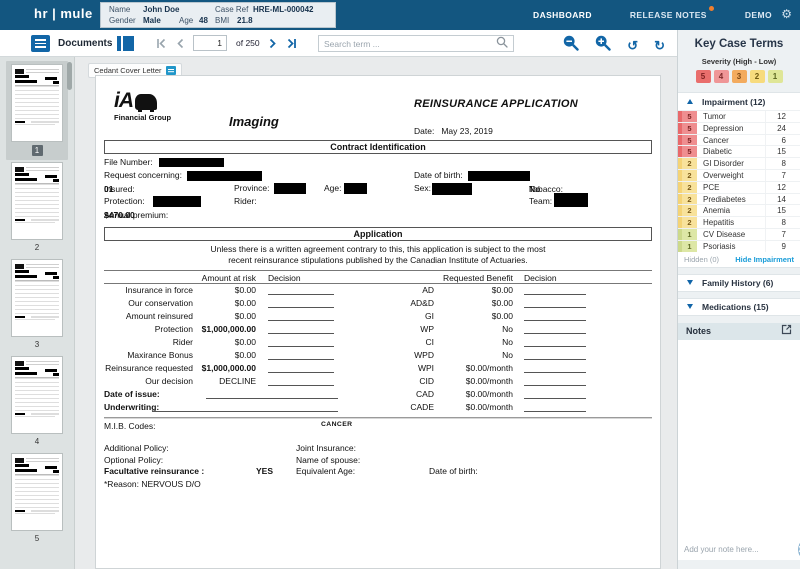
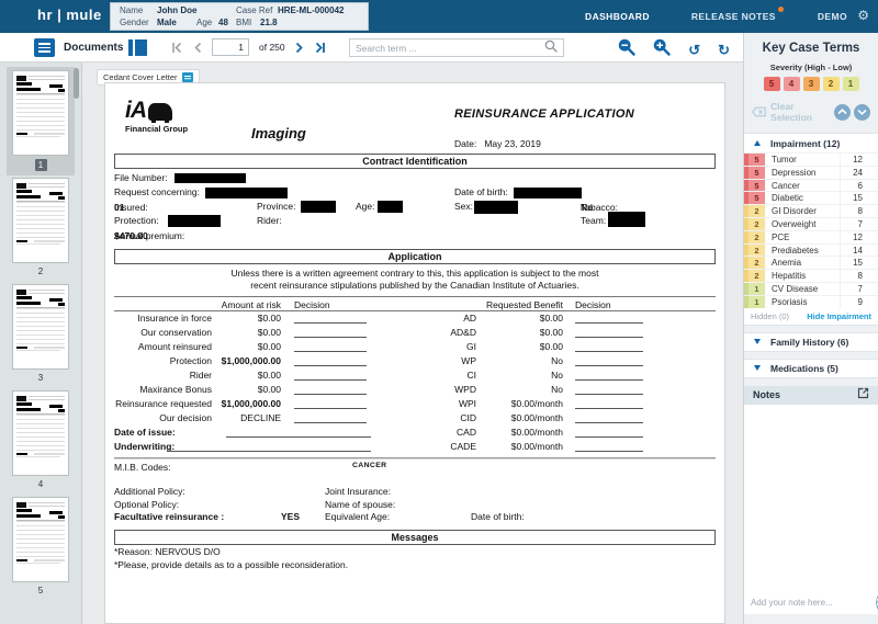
  hr | mule
  Name
  John Doe
  Case Ref
  HRE-ML-000042
  Gender
  Male
  Age
  48
  BMI
  21.8
  DASHBOARD
  RELEASE NOTES
  DEMO
  ⚙
  Documents
  1
  of 250
  Search term ...
  ↺
  ↻
  1
  2
  3
  4
  5
  Cedant Cover Letter
  iA
  Financial Group
  Imaging
  REINSURANCE APPLICATION
  Date:
  May 23, 2019
  Contract Identification
  File Number:
  Request concerning:
  Date of birth:
  Insured:
  01
  Province:
  Age:
  Sex:
  Tobacco:
  No
  Protection:
  Rider:
  Team:
  Annual premium:
  $470.00
  Application
  Unless there is a written agreement contrary to this, this application is subject to the most
  recent reinsurance stipulations published by the Canadian Institute of Actuaries.
  Amount at risk
  Decision
  Requested Benefit
  Decision
  Insurance in force
  $0.00
  AD
  $0.00
  Our conservation
  $0.00
  AD&D
  $0.00
  Amount reinsured
  $0.00
  GI
  $0.00
  Protection
  $1,000,000.00
  WP
  No
  Rider
  $0.00
  CI
  No
  Maxirance Bonus
  $0.00
  WPD
  No
  Reinsurance requested
  $1,000,000.00
  WPI
  $0.00/month
  Our decision
  DECLINE
  CID
  $0.00/month
  Date of issue:
  CAD
  $0.00/month
  Underwriting:
  CADE
  $0.00/month
  M.I.B. Codes:
  Additional Policy:
  Joint Insurance:
  Optional Policy:
  Name of spouse:
  Facultative reinsurance :
  YES
  Equivalent Age:
  Date of birth:
+ Messages
  *Reason: NERVOUS D/O
+ *Please, provide details as to a possible reconsideration.
  Key Case Terms
  Severity (High - Low)
  5
  4
  3
  2
  1
+ Clear Selection
  Impairment (12)
  5
  Tumor
  12
  5
  Depression
  24
  5
  Cancer
  6
  5
  Diabetic
  15
  2
  GI Disorder
  8
  2
  Overweight
  7
  2
  PCE
  12
  2
  Prediabetes
  14
  2
  Anemia
  15
  2
  Hepatitis
  8
  1
  CV Disease
  7
  1
  Psoriasis
  9
  Hidden (0)
  Hide Impairment
  Family History (6)
- Medications (15)
+ Medications (5)
  Notes
  Add your note here...
